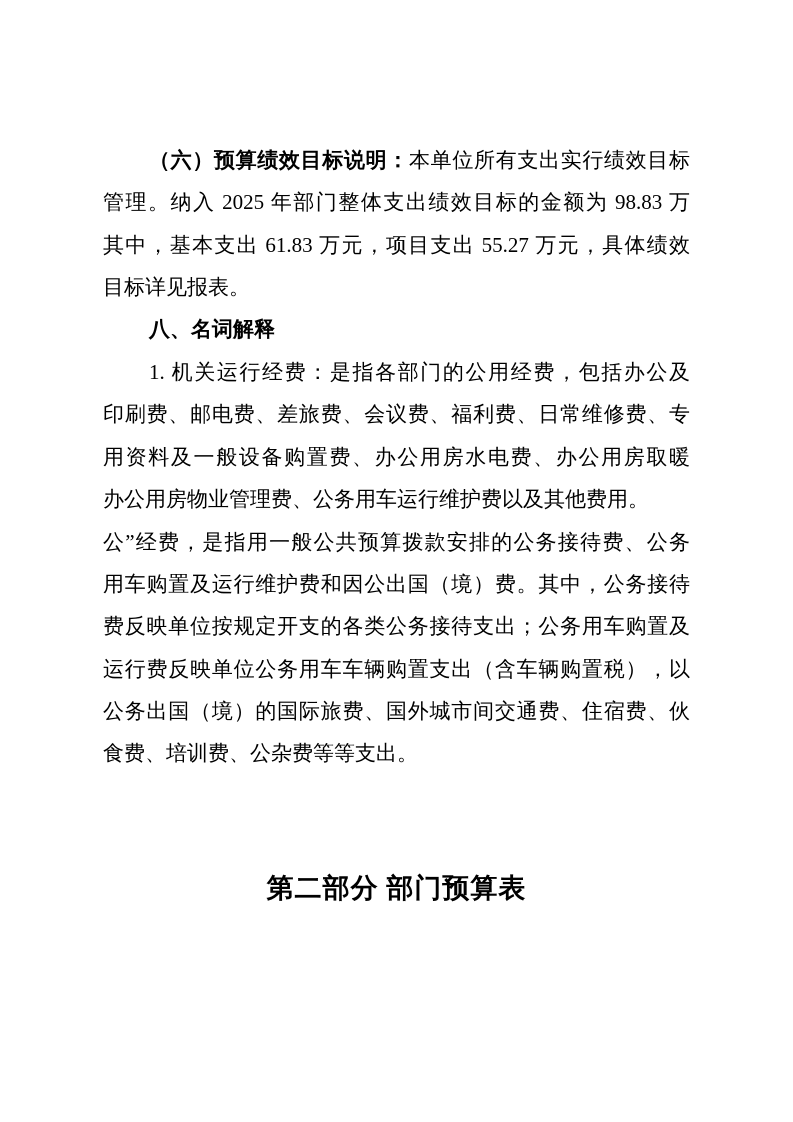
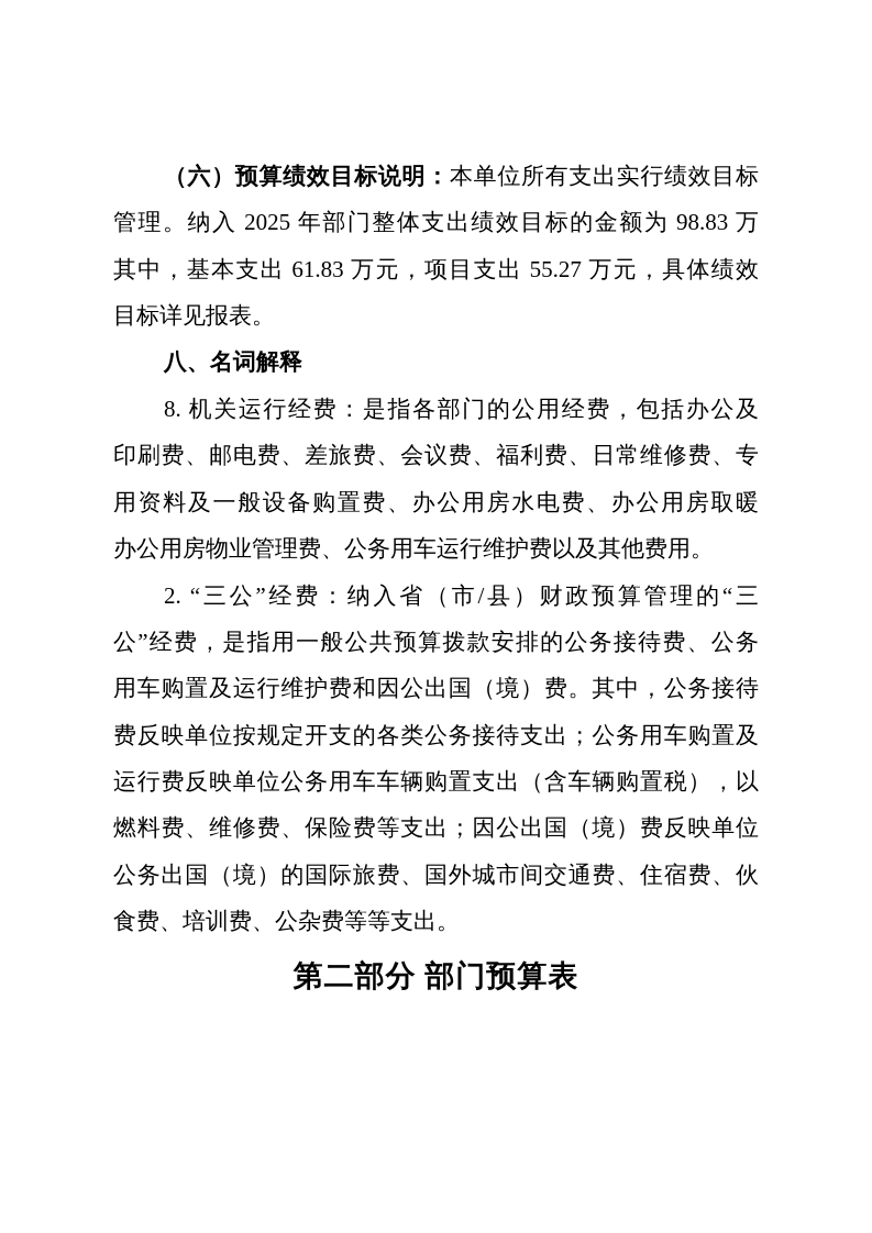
  （六）预算绩效目标说明：本单位所有支出实行绩效目标
  管理。纳入 2025 年部门整体支出绩效目标的金额为 98.83 万
  其中，基本支出 61.83 万元，项目支出 55.27 万元，具体绩效
  目标详见报表。
  八、名词解释
- 1. 机关运行经费：是指各部门的公用经费，包括办公及
+ 8. 机关运行经费：是指各部门的公用经费，包括办公及
  印刷费、邮电费、差旅费、会议费、福利费、日常维修费、专
  用资料及一般设备购置费、办公用房水电费、办公用房取暖
  办公用房物业管理费、公务用车运行维护费以及其他费用。
+ 2. “三公”经费：纳入省（市/县）财政预算管理的“三
  公”经费，是指用一般公共预算拨款安排的公务接待费、公务
  用车购置及运行维护费和因公出国（境）费。其中，公务接待
  费反映单位按规定开支的各类公务接待支出；公务用车购置及
  运行费反映单位公务用车车辆购置支出（含车辆购置税），以
+ 燃料费、维修费、保险费等支出；因公出国（境）费反映单位
  公务出国（境）的国际旅费、国外城市间交通费、住宿费、伙
  食费、培训费、公杂费等等支出。
  第二部分 部门预算表
